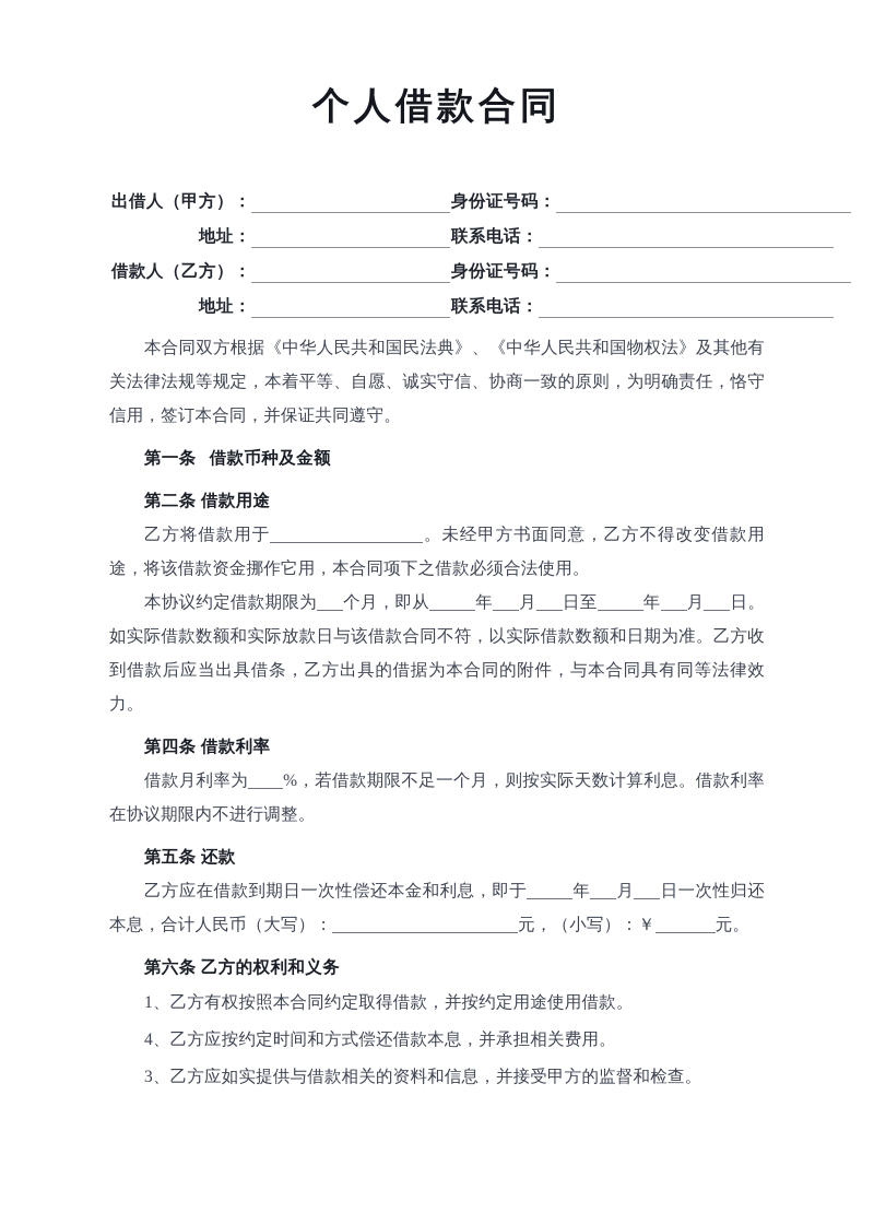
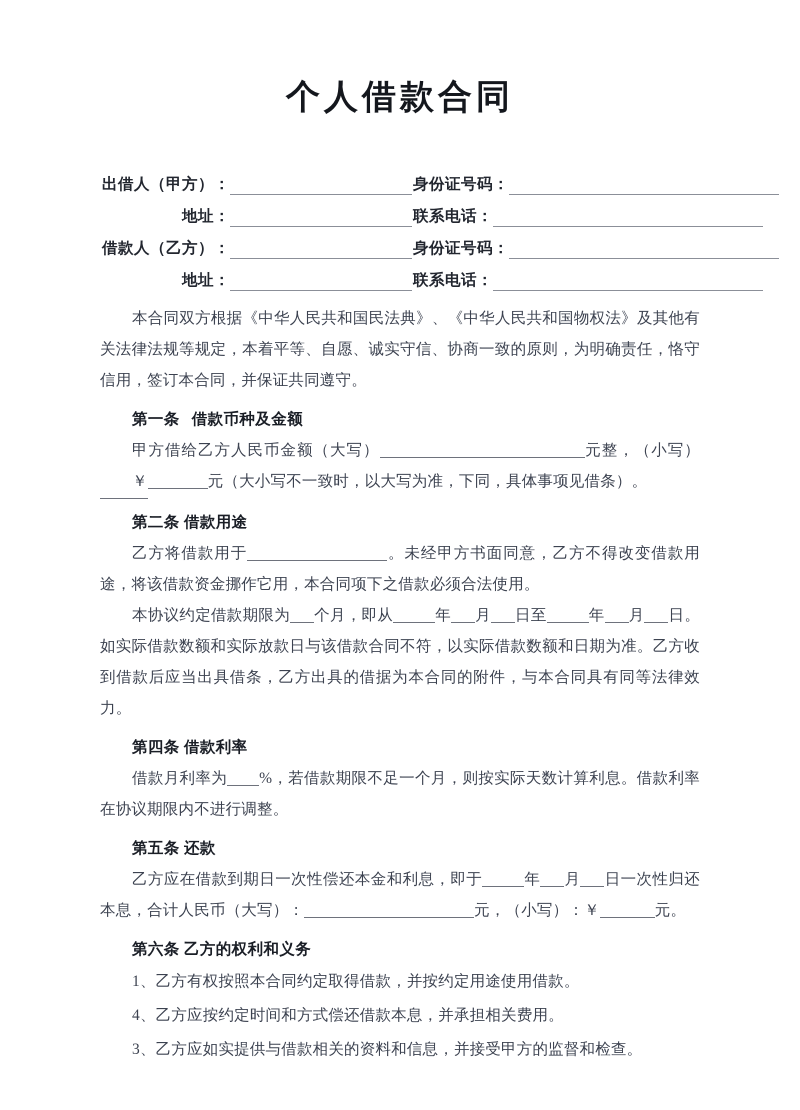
  个人借款合同
  出借人（甲方）：
  身份证号码：
  地址：
  联系电话：
  借款人（乙方）：
  身份证号码：
  地址：
  联系电话：
  本合同双方根据《中华人民共和国民法典》、《中华人民共和国物权法》及其他有关法律法规等规定，本着平等、自愿、诚实守信、协商一致的原则，为明确责任，恪守信用，签订本合同，并保证共同遵守。
  第一条 借款币种及金额
+ 甲方借给乙方人民币金额（大写） 元整，（小写）￥ 元（大小写不一致时，以大写为准，下同，具体事项见借条）。
  第二条 借款用途
  乙方将借款用于 。未经甲方书面同意，乙方不得改变借款用途，将该借款资金挪作它用，本合同项下之借款必须合法使用。
  本协议约定借款期限为 个月，即从 年 月 日至 年 月 日。如实际借款数额和实际放款日与该借款合同不符，以实际借款数额和日期为准。乙方收到借款后应当出具借条，乙方出具的借据为本合同的附件，与本合同具有同等法律效力。
  第四条 借款利率
  借款月利率为 %，若借款期限不足一个月，则按实际天数计算利息。借款利率在协议期限内不进行调整。
  第五条 还款
  乙方应在借款到期日一次性偿还本金和利息，即于 年 月 日一次性归还本息，合计人民币（大写）： 元，（小写）：￥ 元。
  第六条 乙方的权利和义务
  1、乙方有权按照本合同约定取得借款，并按约定用途使用借款。
  4、乙方应按约定时间和方式偿还借款本息，并承担相关费用。
  3、乙方应如实提供与借款相关的资料和信息，并接受甲方的监督和检查。
